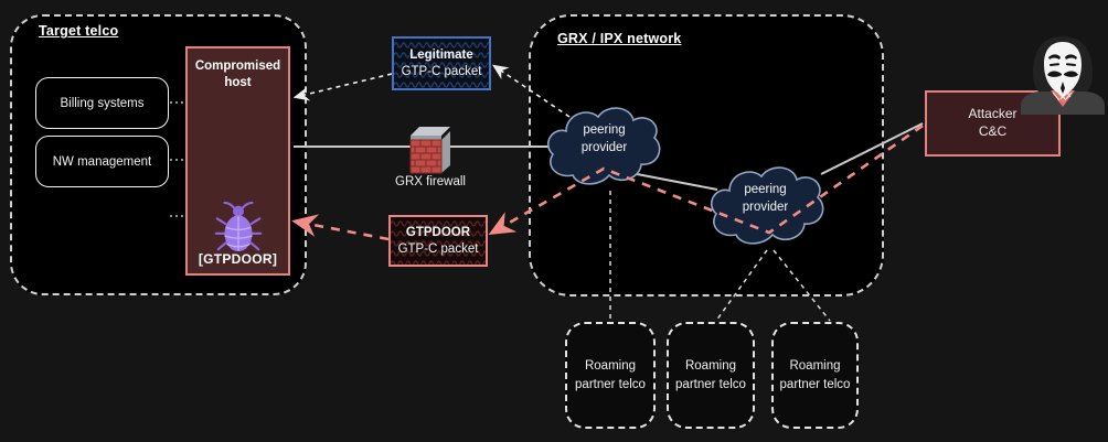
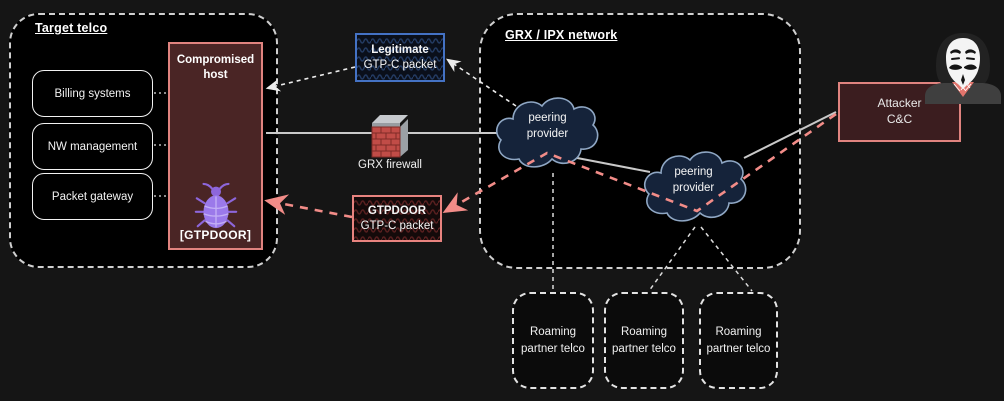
  Target telco
  Billing systems
  NW management
+ Packet gateway
  Compromised host
  [GTPDOOR]
  GRX / IPX network
  peering
  provider
  peering
  provider
  Legitimate
  GTP-C packet
  GTPDOOR
  GTP-C packet
  GRX firewall
  Attacker
  C&C
  Roaming
  partner telco
  Roaming
  partner telco
  Roaming
  partner telco
